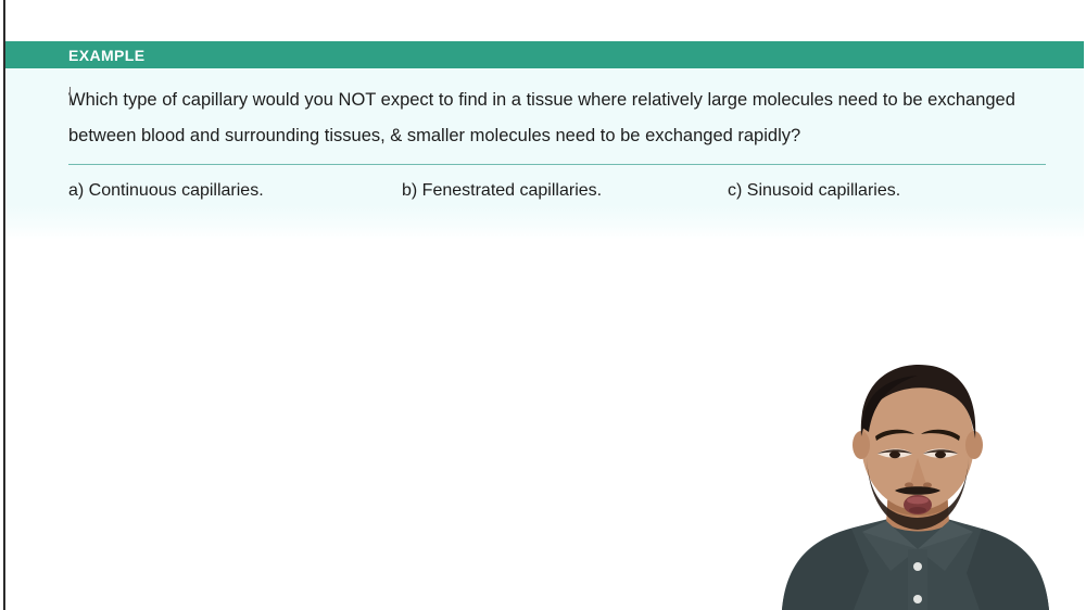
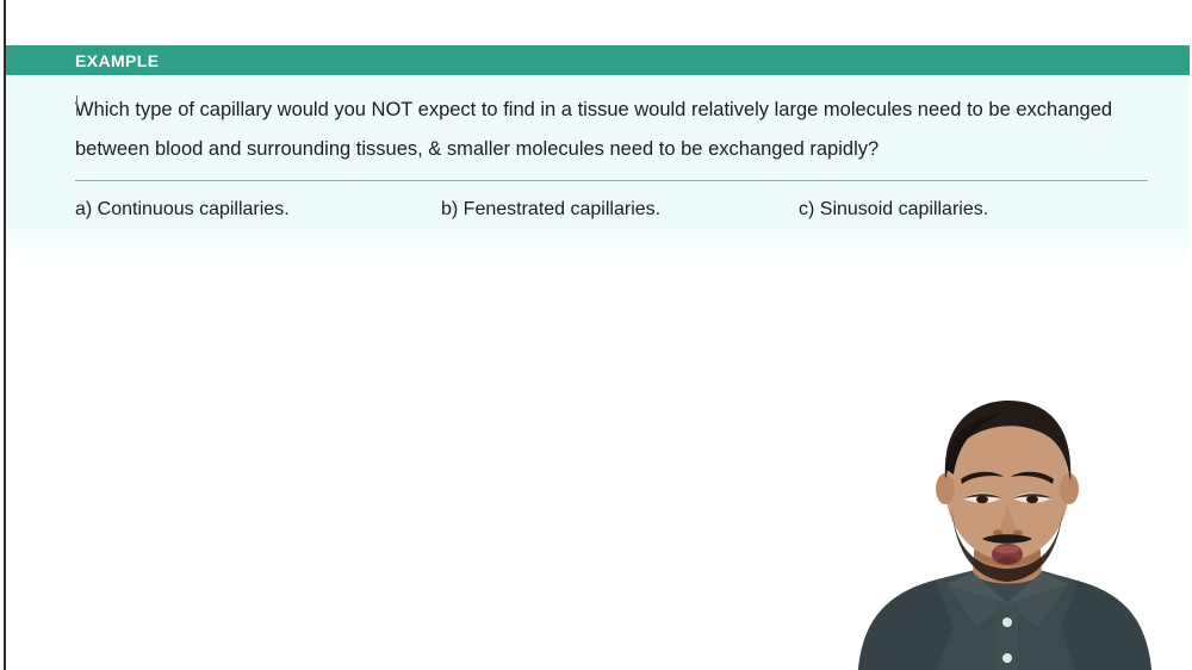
  EXAMPLE
- Which type of capillary would you NOT expect to find in a tissue where relatively large molecules need to be exchanged
+ Which type of capillary would you NOT expect to find in a tissue would relatively large molecules need to be exchanged
  between blood and surrounding tissues, & smaller molecules need to be exchanged rapidly?
  a) Continuous capillaries.
  b) Fenestrated capillaries.
  c) Sinusoid capillaries.
